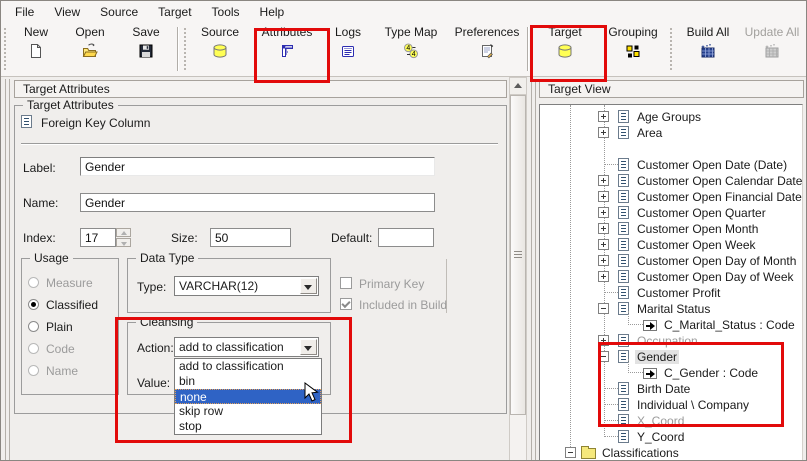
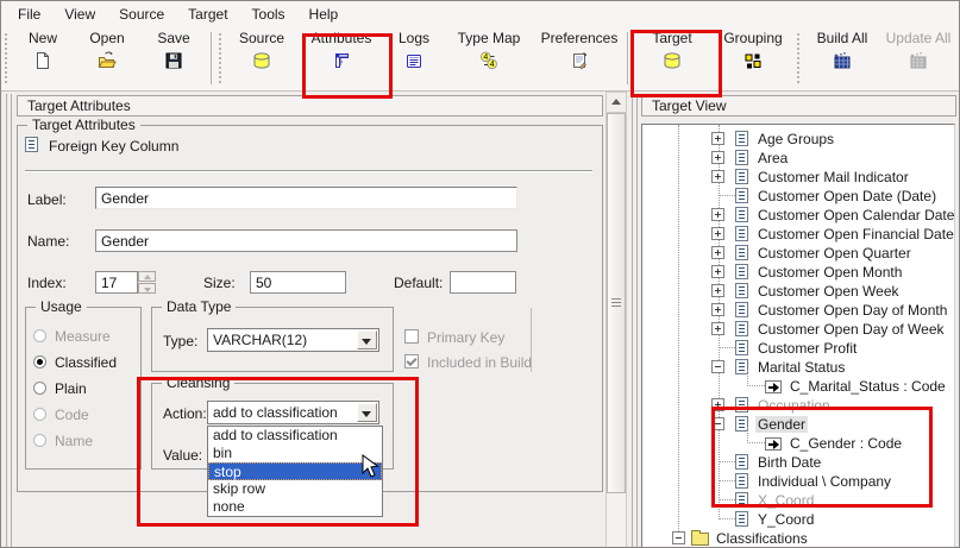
  File
  View
  Source
  Target
  Tools
  Help
  New
  Open
  Save
  Source
  Attributes
  Logs
  Type Map
  Preferences
  Target
  Grouping
  Build All
  Update All
  Target Attributes
  Target Attributes
  Foreign Key Column
  Label:
  Gender
  Name:
  Gender
  Index:
  17
  Size:
  50
  Default:
  Usage
  Measure
  Classified
  Plain
  Code
  Name
  Data Type
  Type:
  VARCHAR(12)
  Primary Key
  Included in Build
  Cleansing
  Action:
  add to classification
  Value:
  add to classification
  bin
- none
+ stop
  skip row
- stop
+ none
  Target View
  Age Groups
  Area
+ Customer Mail Indicator
  Customer Open Date (Date)
  Customer Open Calendar Date
  Customer Open Financial Date
  Customer Open Quarter
  Customer Open Month
  Customer Open Week
  Customer Open Day of Month
  Customer Open Day of Week
  Customer Profit
  Marital Status
  C_Marital_Status : Code
  Occupation
  Gender
  C_Gender : Code
  Birth Date
  Individual \ Company
  X_Coord
  Y_Coord
  Classifications
